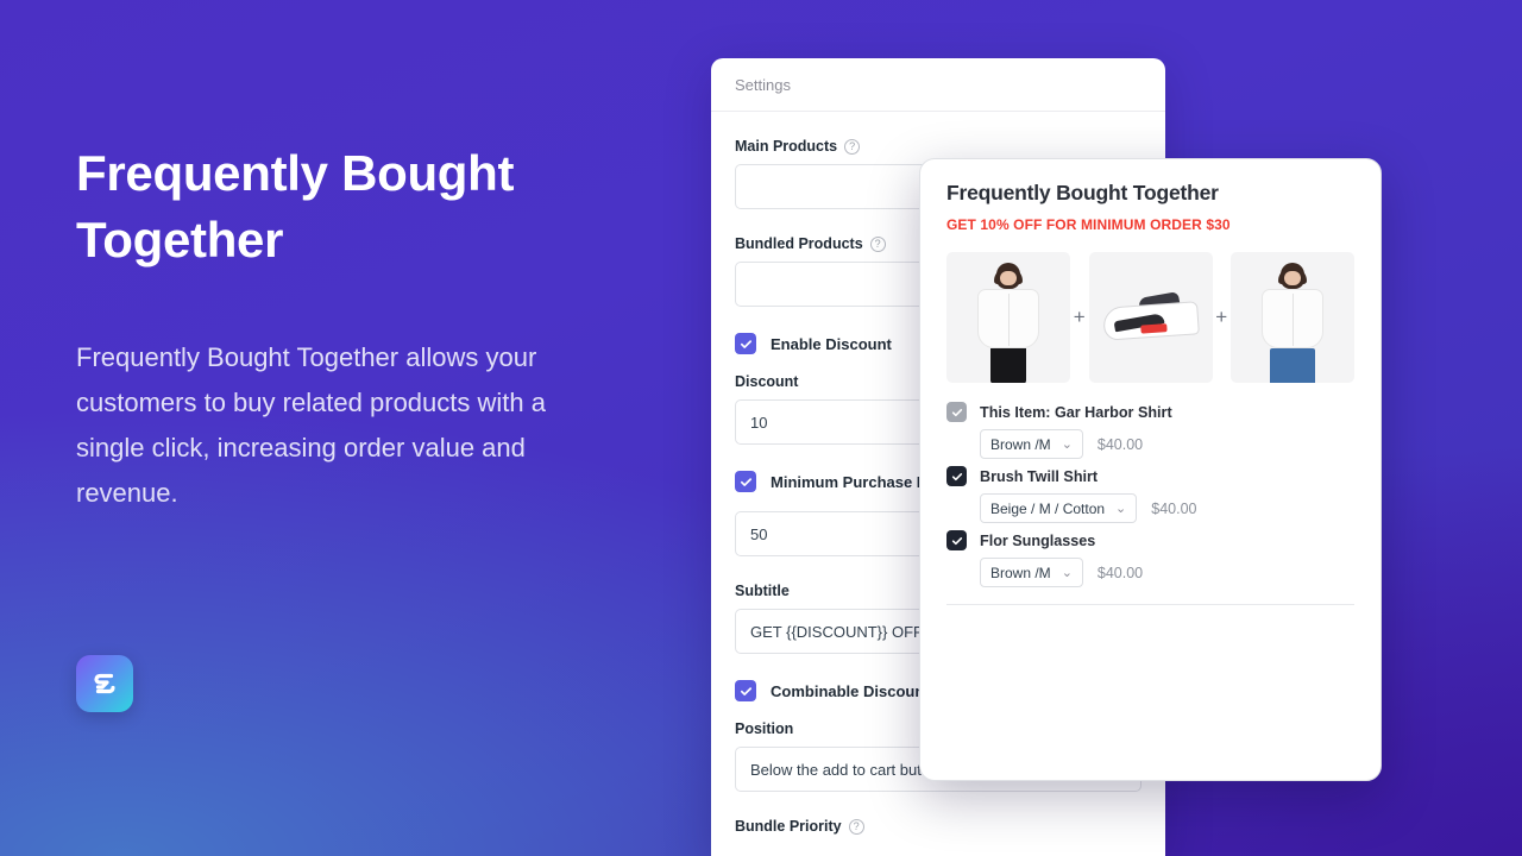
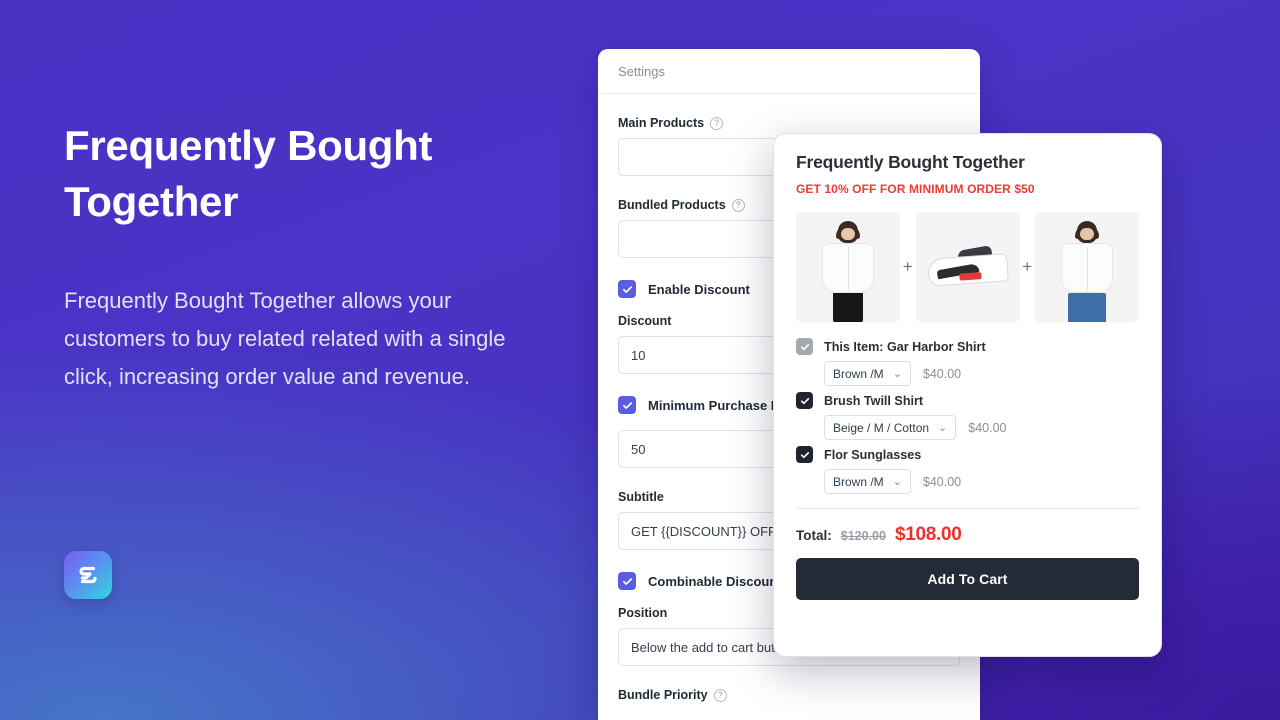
  Frequently Bought Together
- Frequently Bought Together allows your customers to buy related products with a single click, increasing order value and revenue.
+ Frequently Bought Together allows your customers to buy related related with a single click, increasing order value and revenue.
  Settings
  Main Products
  ?
  Bundled Products
  ?
  Enable Discount
  Discount
  10
  Minimum Purchase
  50
  Subtitle
  GET {{DISCOUNT}} OFF
  Combinable Discou
  Position
  Below the add to cart bu
  Bundle Priority
  ?
  Frequently Bought Together
- GET 10% OFF FOR MINIMUM ORDER $30
+ GET 10% OFF FOR MINIMUM ORDER $50
  +
  +
  This Item: Gar Harbor Shirt
  Brown /M
  ⌄
  $40.00
  Brush Twill Shirt
  Beige / M / Cotton
  ⌄
  $40.00
  Flor Sunglasses
  Brown /M
  ⌄
  $40.00
+ Total:
+ $120.00
+ $108.00
+ Add To Cart
